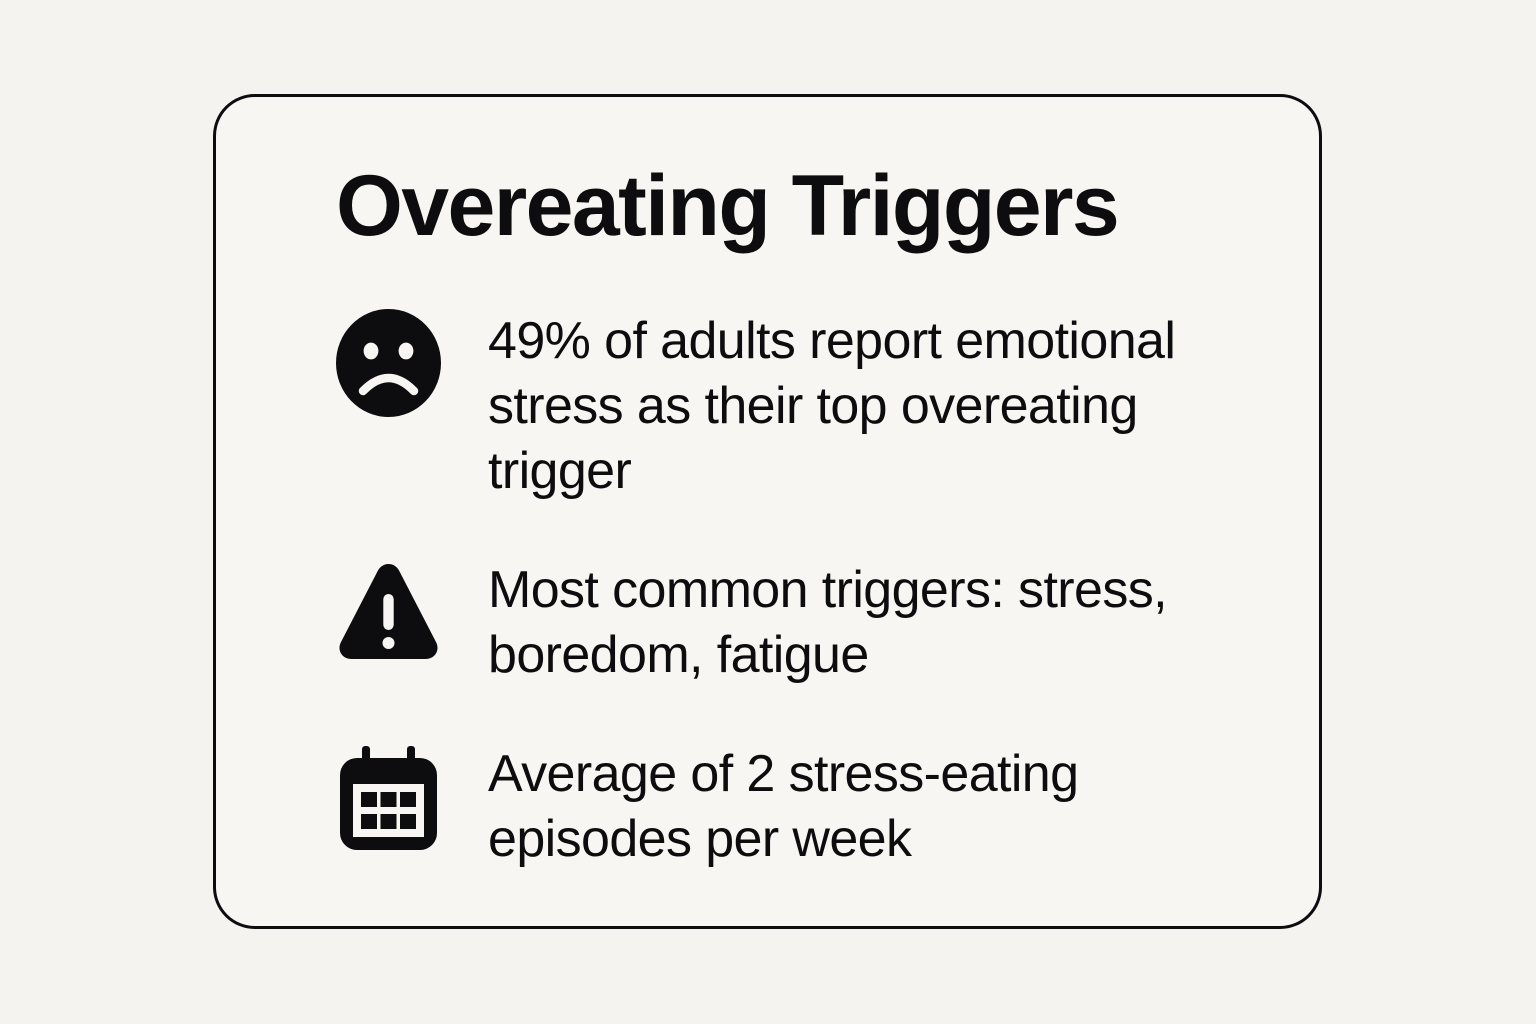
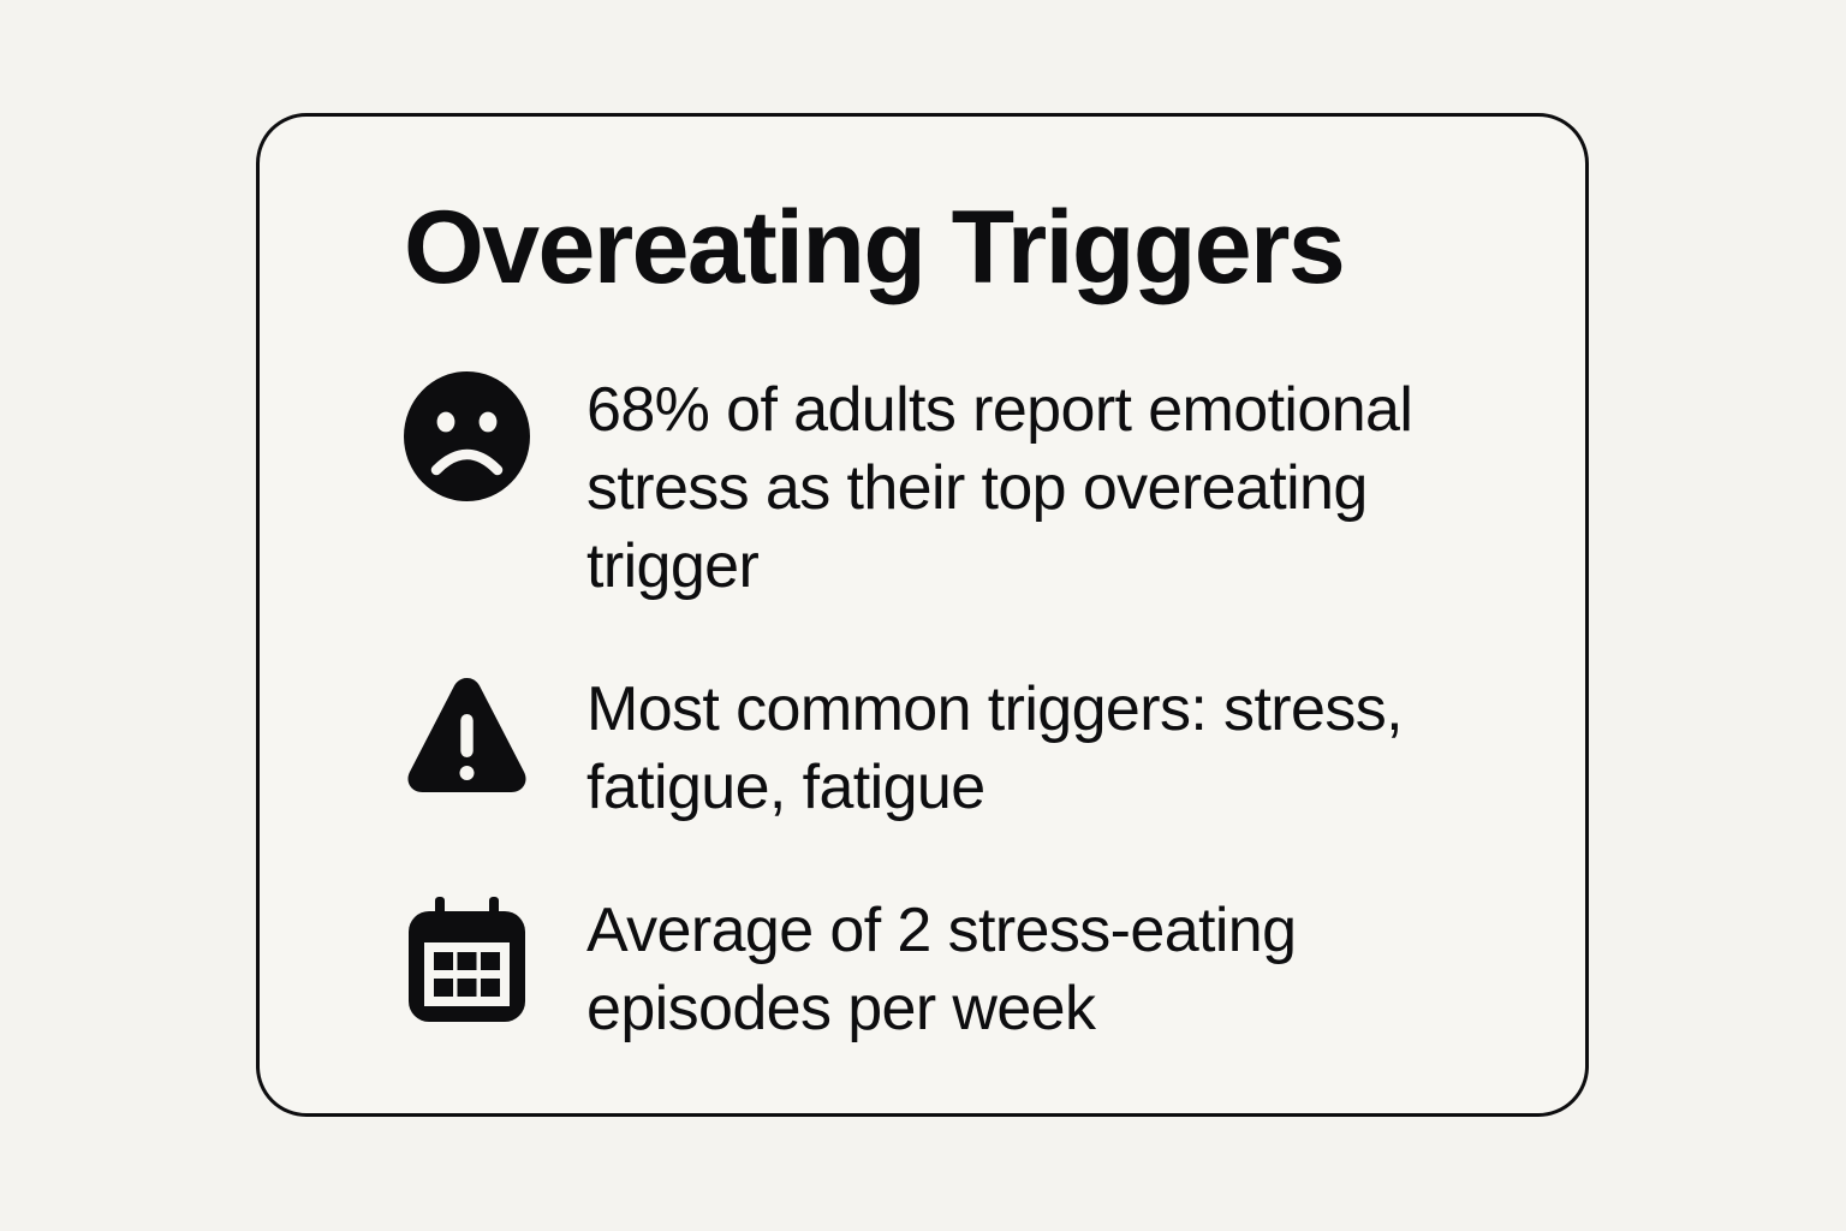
  Overeating Triggers
- 49% of adults report emotional stress as their top overeating trigger
+ 68% of adults report emotional stress as their top overeating trigger
- Most common triggers: stress, boredom, fatigue
+ Most common triggers: stress, fatigue, fatigue
  Average of 2 stress-eating episodes per week
